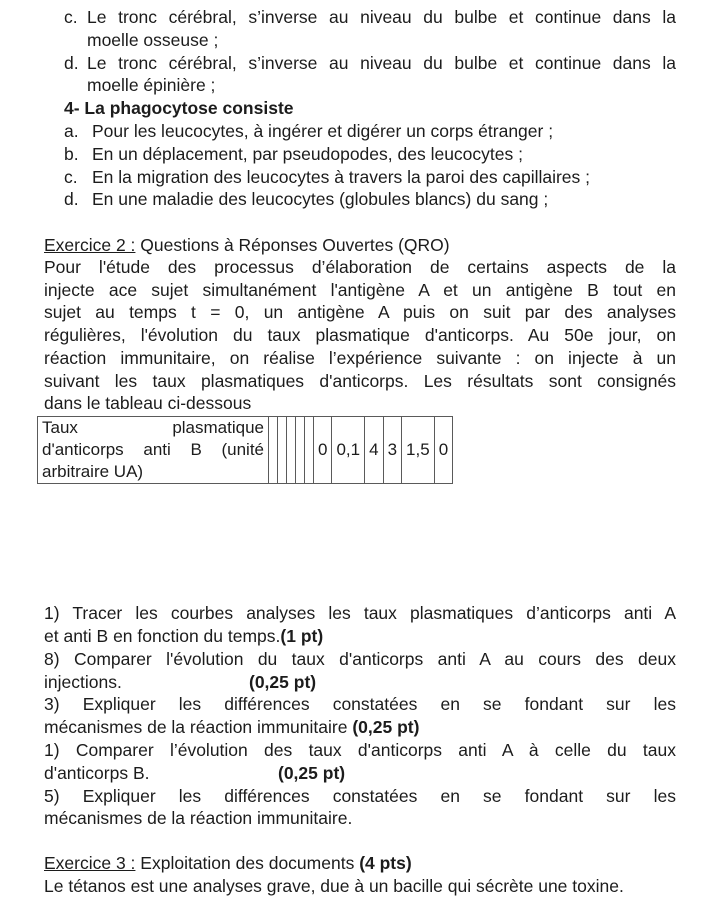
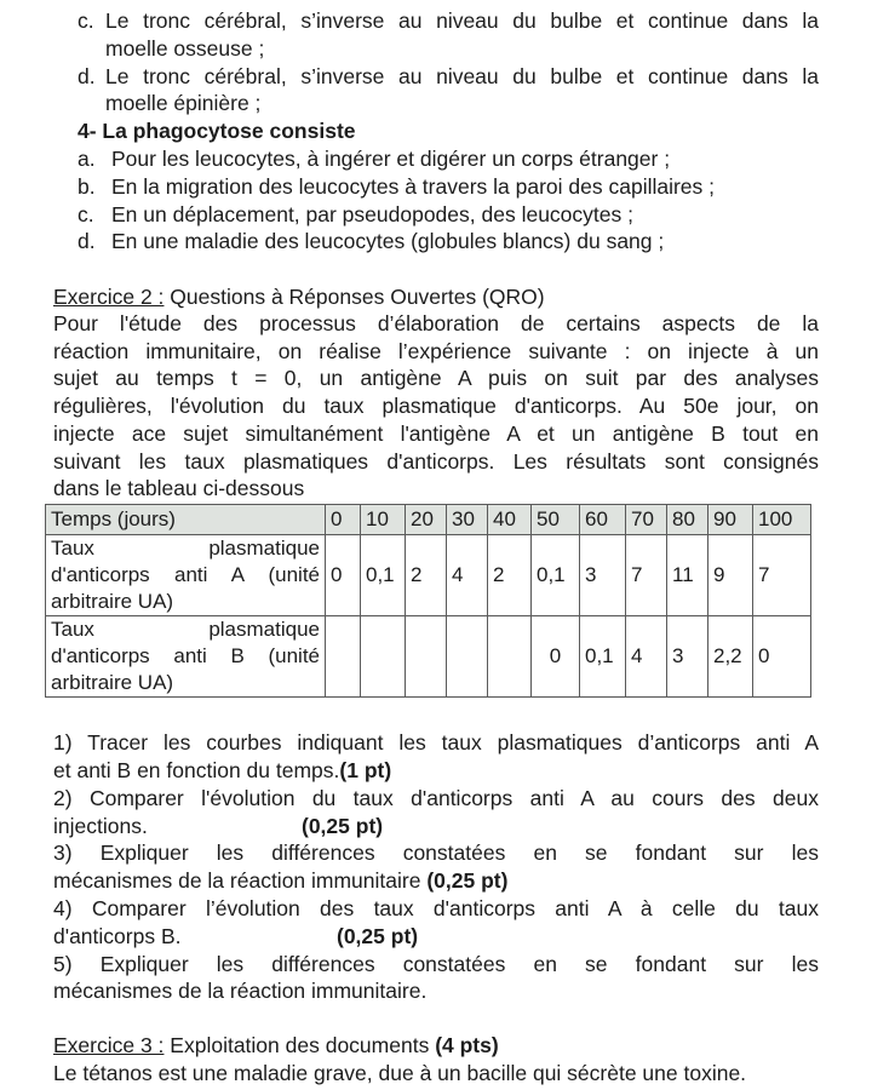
  c.
  Le tronc cérébral, s’inverse au niveau du bulbe et continue dans la
  moelle osseuse ;
  d.
  Le tronc cérébral, s’inverse au niveau du bulbe et continue dans la
  moelle épinière ;
  4- La phagocytose consiste
  a.
  Pour les leucocytes, à ingérer et digérer un corps étranger ;
  b.
- En un déplacement, par pseudopodes, des leucocytes ;
+ En la migration des leucocytes à travers la paroi des capillaires ;
  c.
- En la migration des leucocytes à travers la paroi des capillaires ;
+ En un déplacement, par pseudopodes, des leucocytes ;
  d.
  En une maladie des leucocytes (globules blancs) du sang ;
  Exercice 2 : Questions à Réponses Ouvertes (QRO)
  Pour l'étude des processus d’élaboration de certains aspects de la
- injecte ace sujet simultanément l'antigène A et un antigène B tout en
+ réaction immunitaire, on réalise l’expérience suivante : on injecte à un
  sujet au temps t = 0, un antigène A puis on suit par des analyses
  régulières, l'évolution du taux plasmatique d'anticorps. Au 50e jour, on
- réaction immunitaire, on réalise l’expérience suivante : on injecte à un
+ injecte ace sujet simultanément l'antigène A et un antigène B tout en
  suivant les taux plasmatiques d'anticorps. Les résultats sont consignés
  dans le tableau ci-dessous
+ Temps (jours)	0	10	20	30	40	50	60	70	80	90	100
+ Taux plasmatique d'anticorps anti A (unité arbitraire UA)	0	0,1	2	4	2	0,1	3	7	11	9	7
- Taux plasmatique d'anticorps anti B (unité arbitraire UA)						0	0,1	4	3	1,5	0
+ Taux plasmatique d'anticorps anti B (unité arbitraire UA)						0	0,1	4	3	2,2	0
- 1) Tracer les courbes analyses les taux plasmatiques d’anticorps anti A
+ 1) Tracer les courbes indiquant les taux plasmatiques d’anticorps anti A
  et anti B en fonction du temps.(1 pt)
- 8) Comparer l'évolution du taux d'anticorps anti A au cours des deux
+ 2) Comparer l'évolution du taux d'anticorps anti A au cours des deux
  injections.
  (0,25 pt)
  3) Expliquer les différences constatées en se fondant sur les
  mécanismes de la réaction immunitaire (0,25 pt)
- 1) Comparer l’évolution des taux d'anticorps anti A à celle du taux
+ 4) Comparer l’évolution des taux d'anticorps anti A à celle du taux
  d'anticorps B.
  (0,25 pt)
  5) Expliquer les différences constatées en se fondant sur les
  mécanismes de la réaction immunitaire.
  Exercice 3 : Exploitation des documents (4 pts)
- Le tétanos est une analyses grave, due à un bacille qui sécrète une toxine.
+ Le tétanos est une maladie grave, due à un bacille qui sécrète une toxine.
